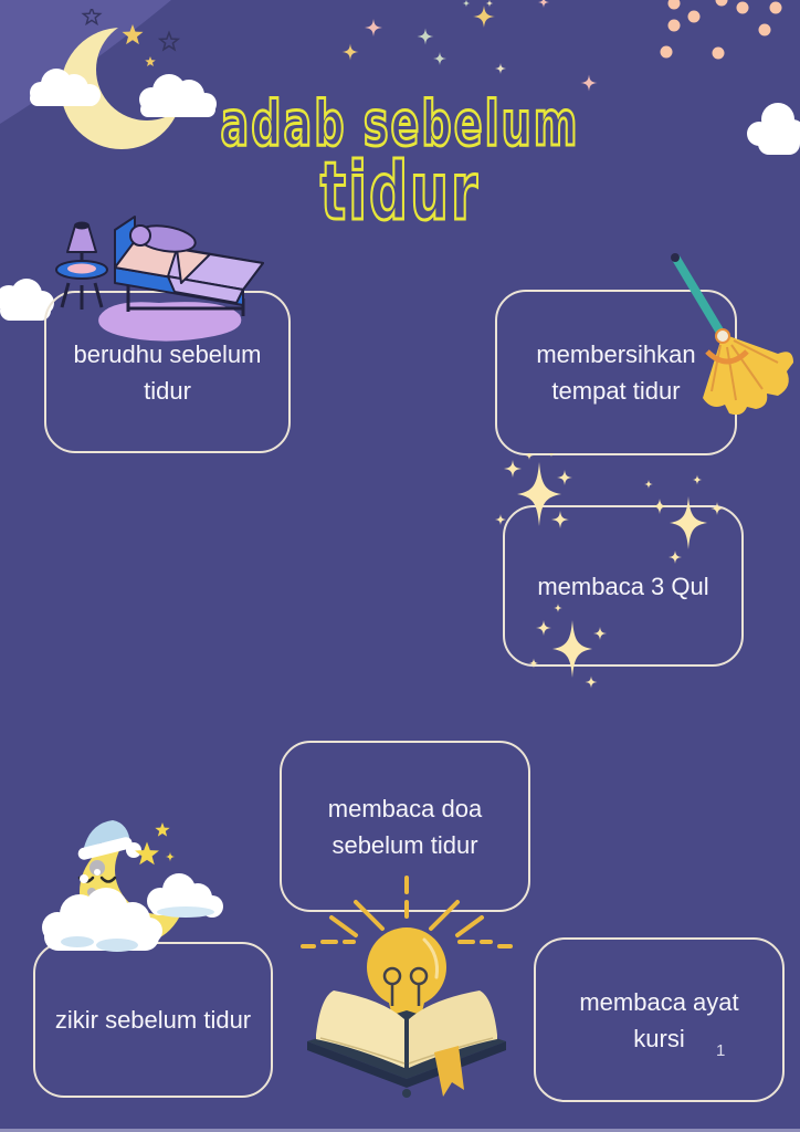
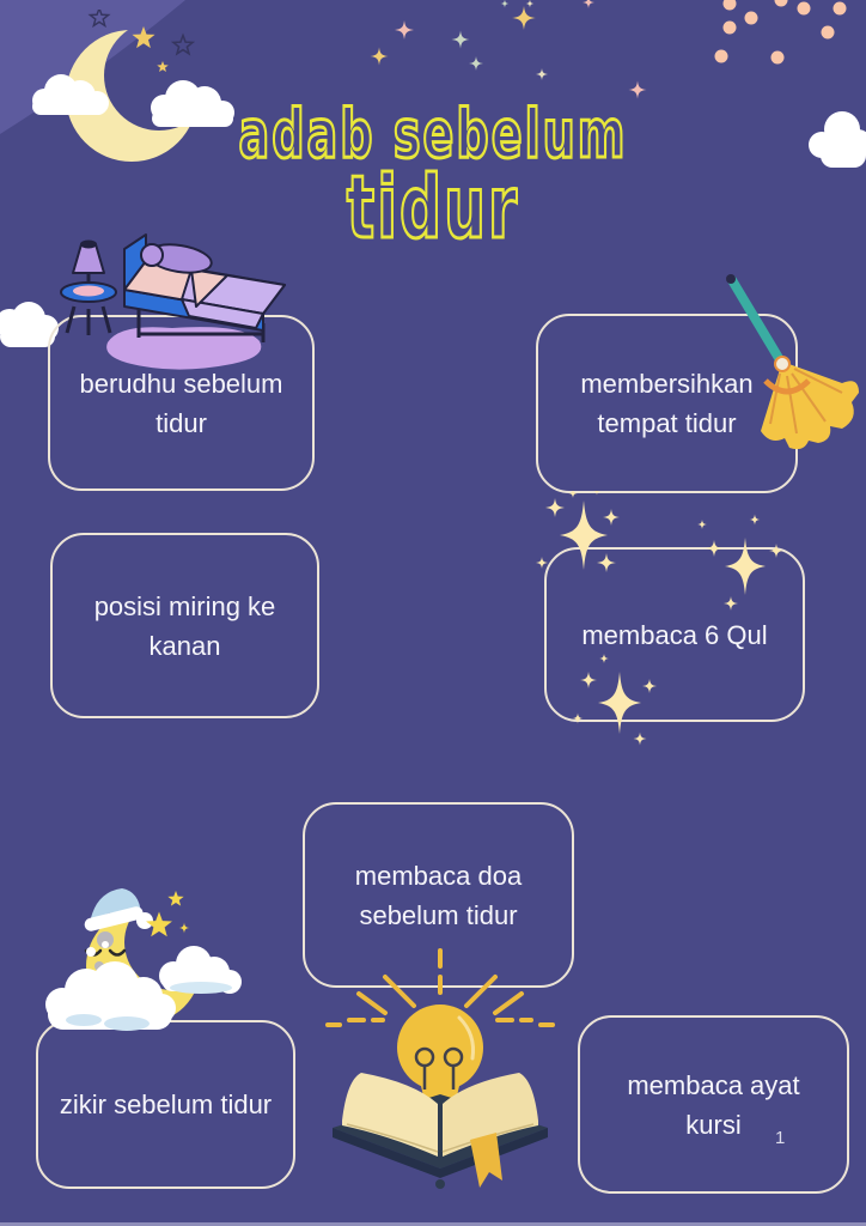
  adab sebelum
  tidur
  berudhu sebelum tidur
  membersihkan tempat tidur
+ posisi miring ke kanan
- membaca 3 Qul
+ membaca 6 Qul
  membaca doa sebelum tidur
  zikir sebelum tidur
  membaca ayat kursi
  1
